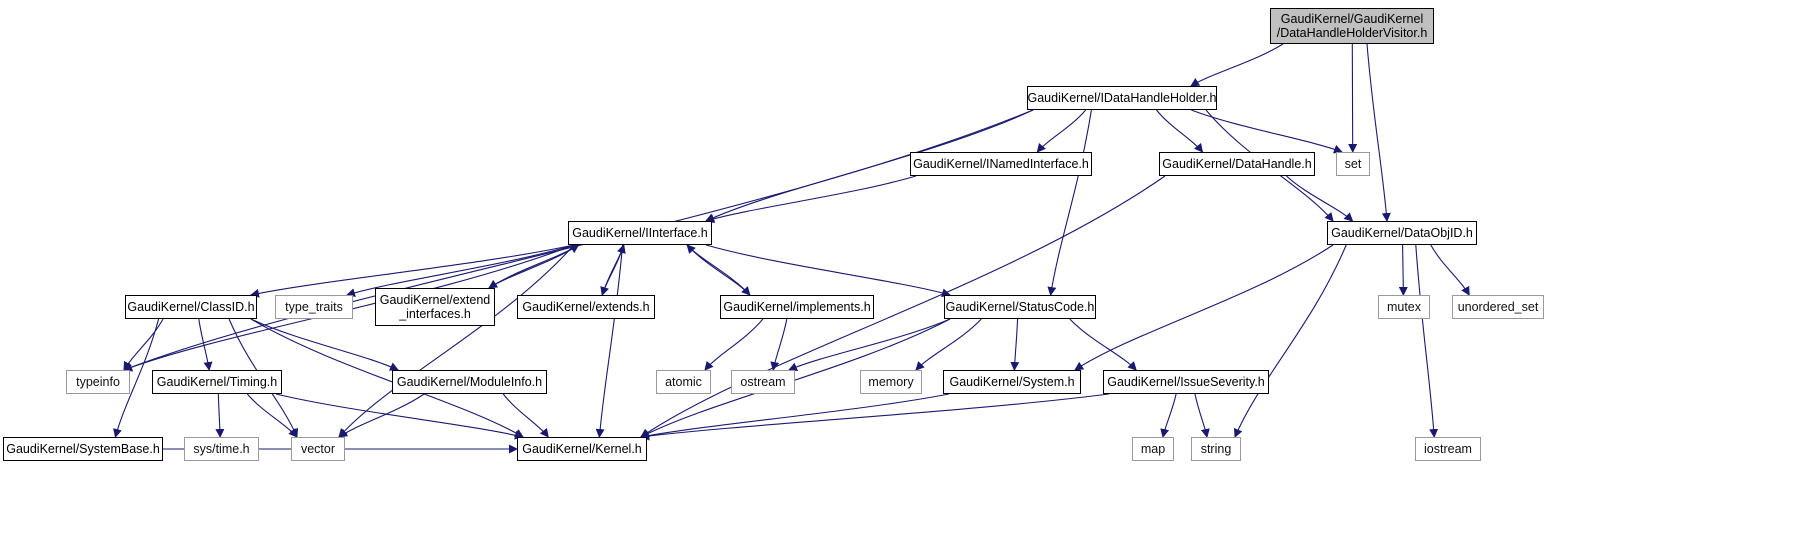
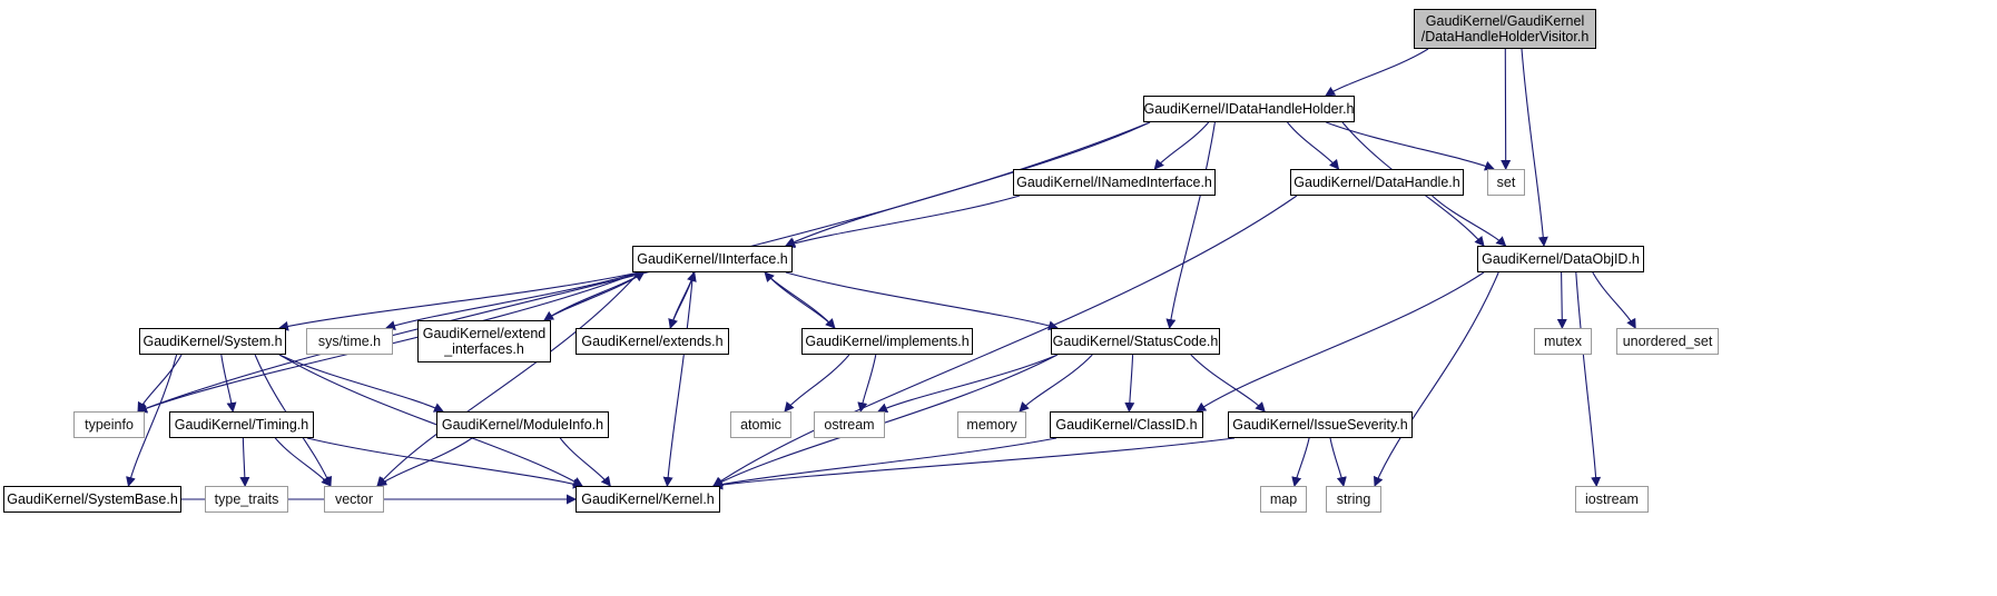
  GaudiKernel/GaudiKernel
  /DataHandleHolderVisitor.h
  GaudiKernel/IDataHandleHolder.h
  GaudiKernel/INamedInterface.h
  GaudiKernel/DataHandle.h
  set
  GaudiKernel/IInterface.h
  GaudiKernel/DataObjID.h
- GaudiKernel/ClassID.h
+ GaudiKernel/System.h
- type_traits
+ sys/time.h
  GaudiKernel/extend
  _interfaces.h
  GaudiKernel/extends.h
  GaudiKernel/implements.h
  GaudiKernel/StatusCode.h
  mutex
  unordered_set
  typeinfo
  GaudiKernel/Timing.h
  GaudiKernel/ModuleInfo.h
  atomic
  ostream
  memory
- GaudiKernel/System.h
+ GaudiKernel/ClassID.h
  GaudiKernel/IssueSeverity.h
  GaudiKernel/SystemBase.h
- sys/time.h
+ type_traits
  vector
  GaudiKernel/Kernel.h
  map
  string
  iostream
